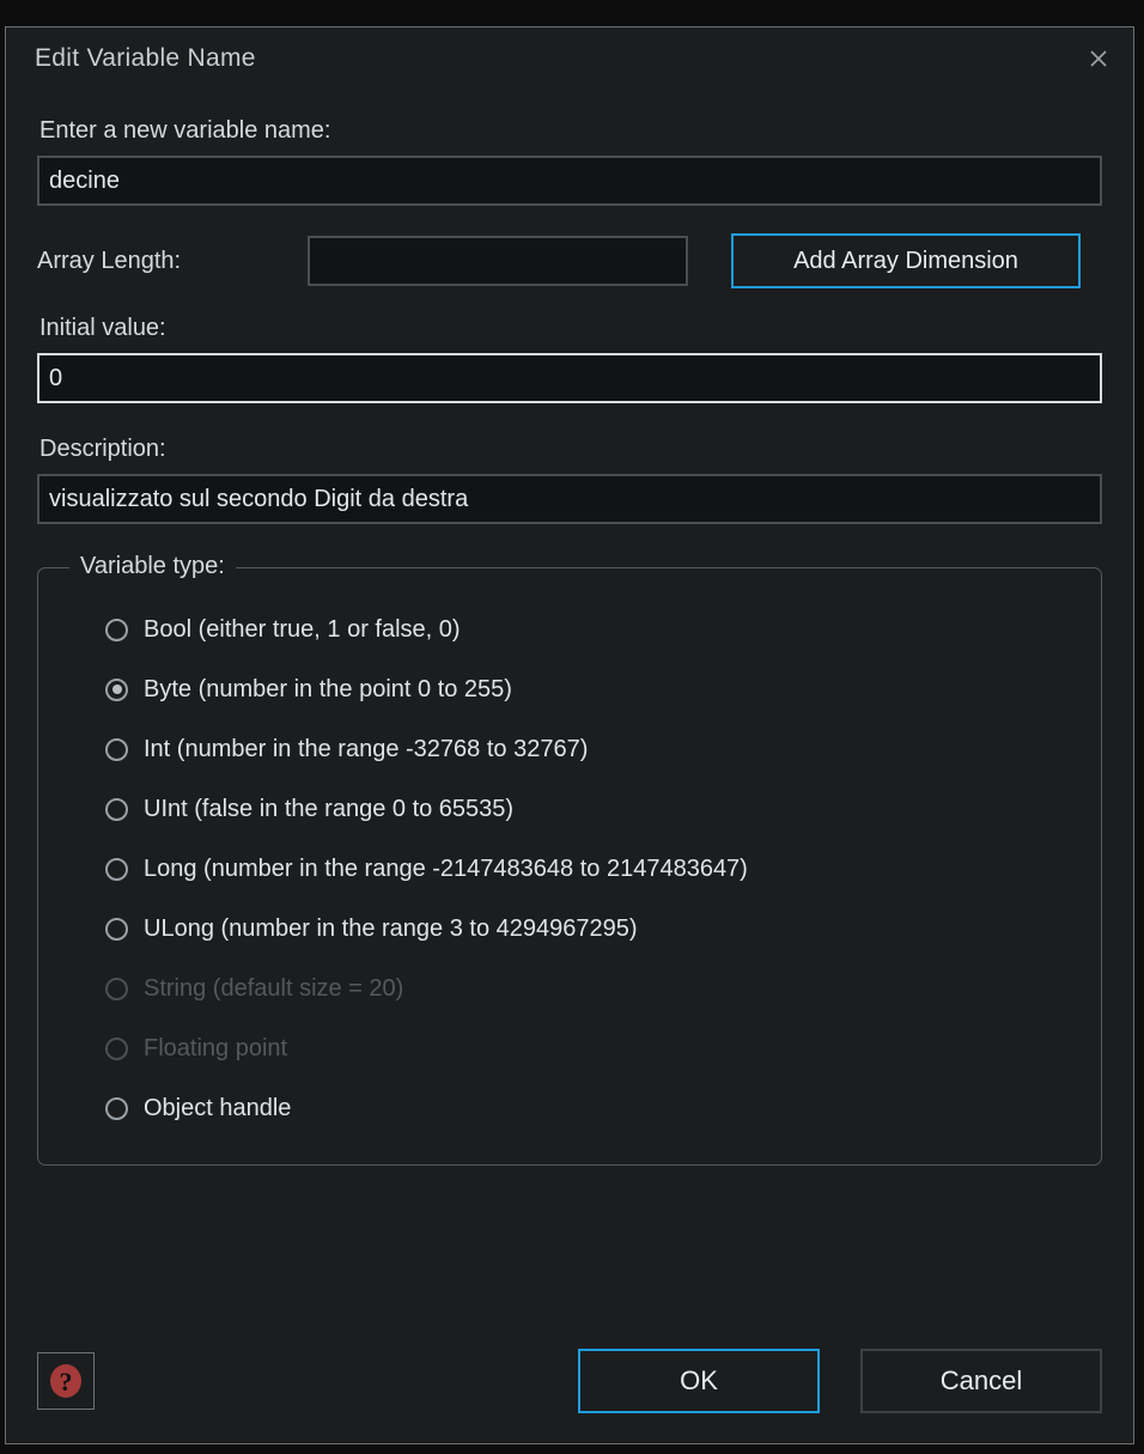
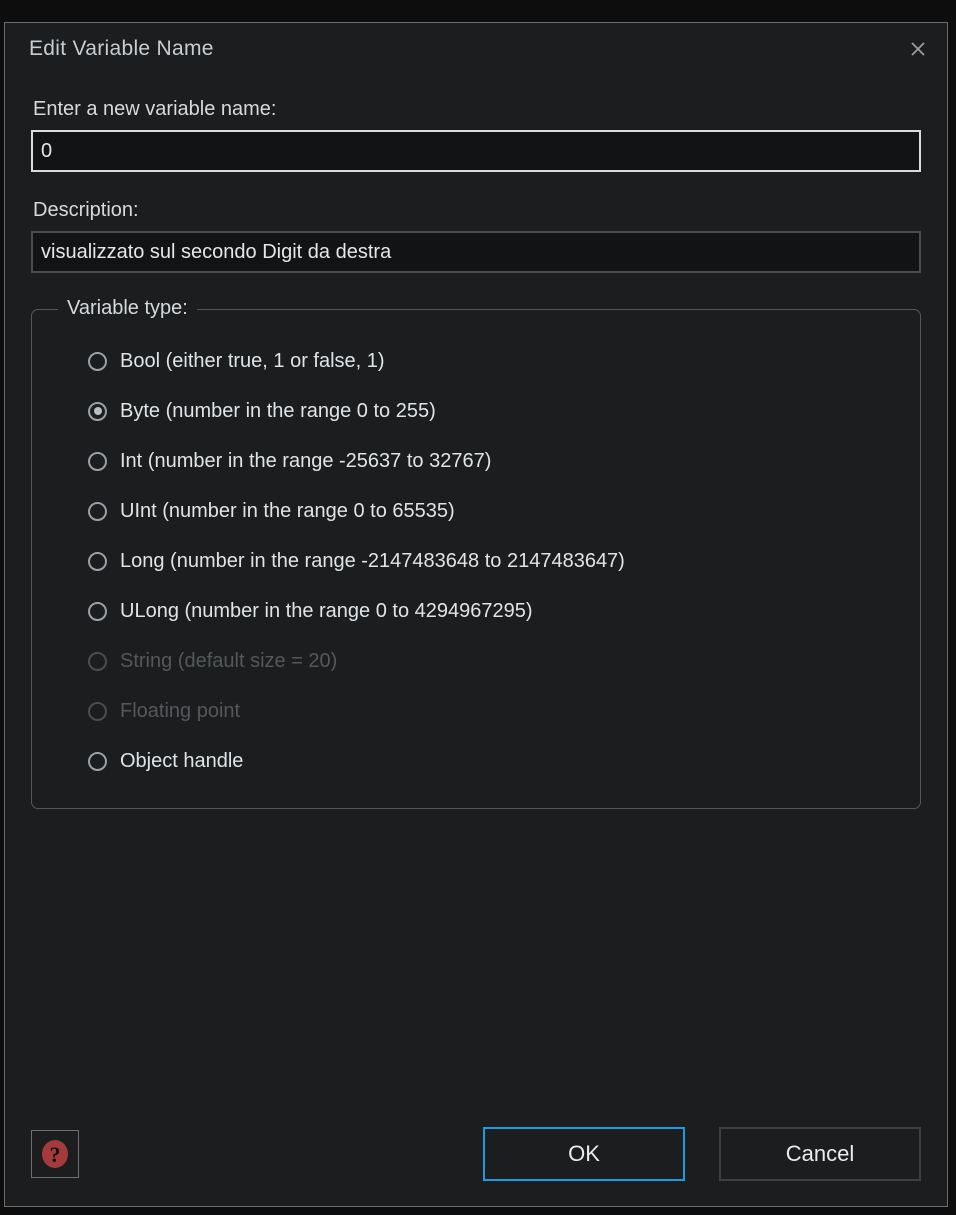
  Edit Variable Name
  Enter a new variable name:
- decine
- Array Length:
- Add Array Dimension
- Initial value:
  0
  Description:
  visualizzato sul secondo Digit da destra
  Variable type:
- Bool (either true, 1 or false, 0)
+ Bool (either true, 1 or false, 1)
- Byte (number in the point 0 to 255)
+ Byte (number in the range 0 to 255)
- Int (number in the range -32768 to 32767)
+ Int (number in the range -25637 to 32767)
- UInt (false in the range 0 to 65535)
+ UInt (number in the range 0 to 65535)
  Long (number in the range -2147483648 to 2147483647)
- ULong (number in the range 3 to 4294967295)
+ ULong (number in the range 0 to 4294967295)
  String (default size = 20)
  Floating point
  Object handle
  ?
  OK
  Cancel
